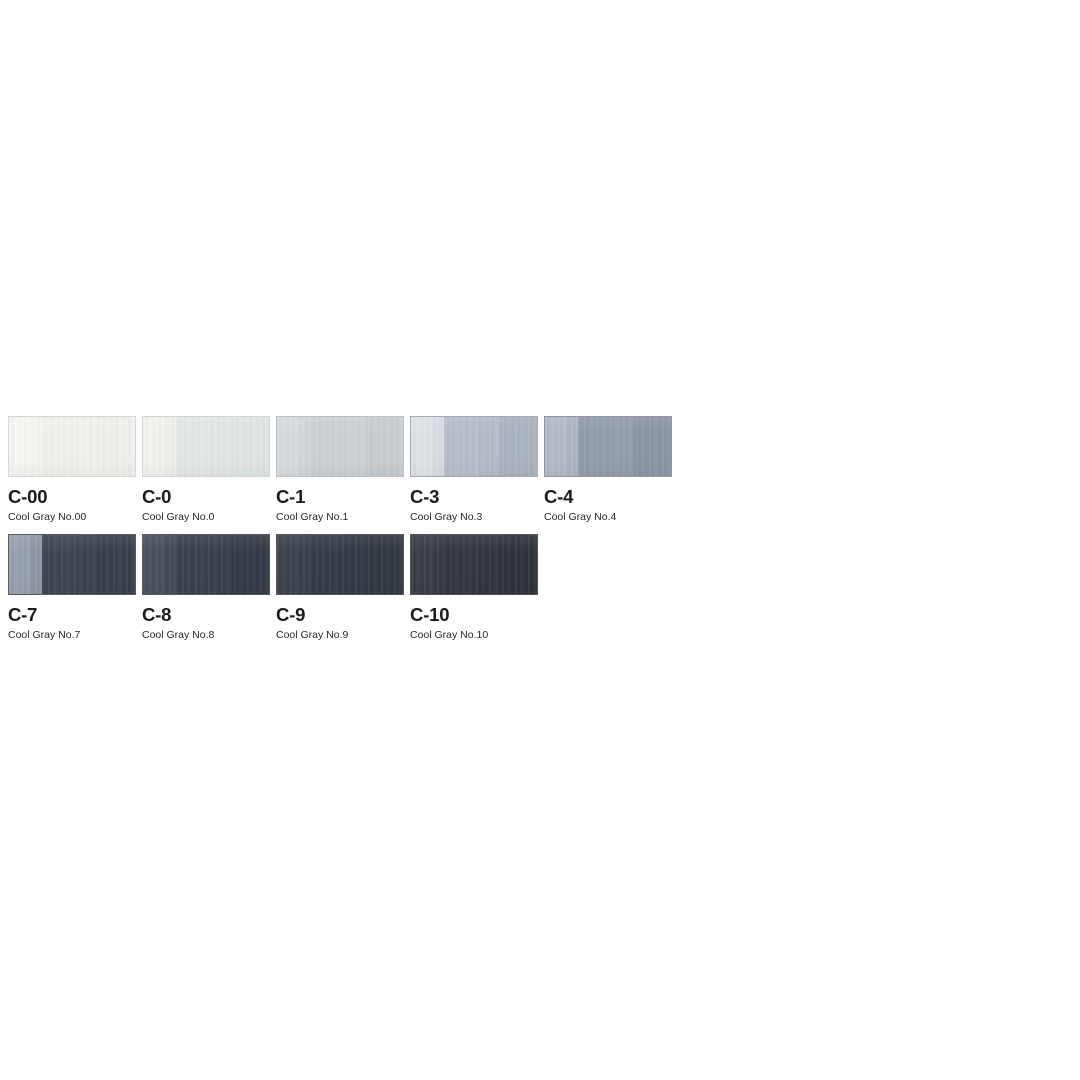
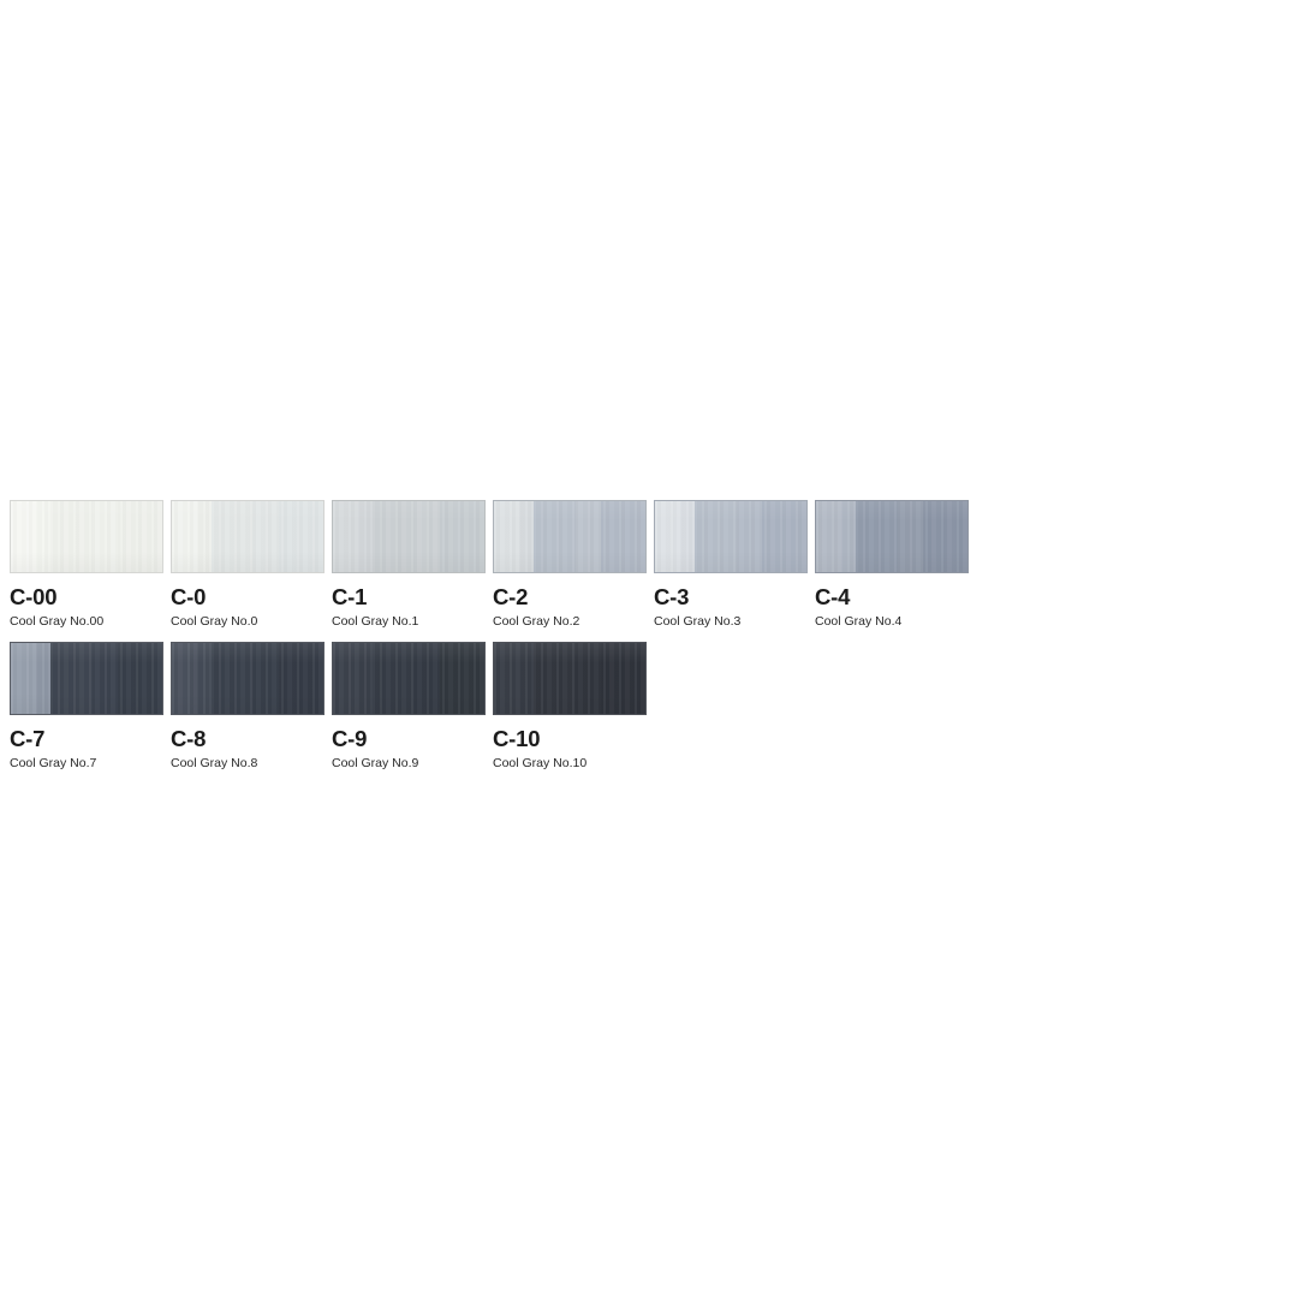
  C-00
  Cool Gray No.00
  C-0
  Cool Gray No.0
  C-1
  Cool Gray No.1
+ C-2
+ Cool Gray No.2
  C-3
  Cool Gray No.3
  C-4
  Cool Gray No.4
  C-7
  Cool Gray No.7
  C-8
  Cool Gray No.8
  C-9
  Cool Gray No.9
  C-10
  Cool Gray No.10
